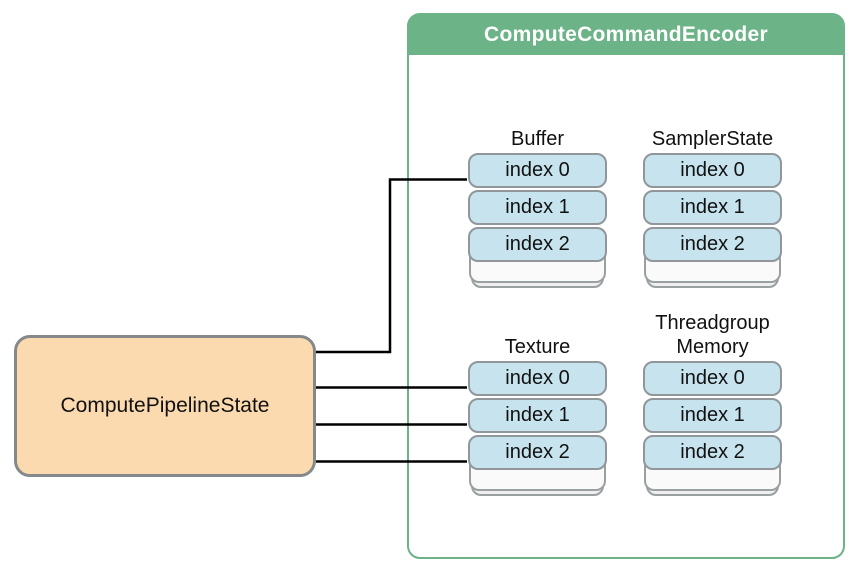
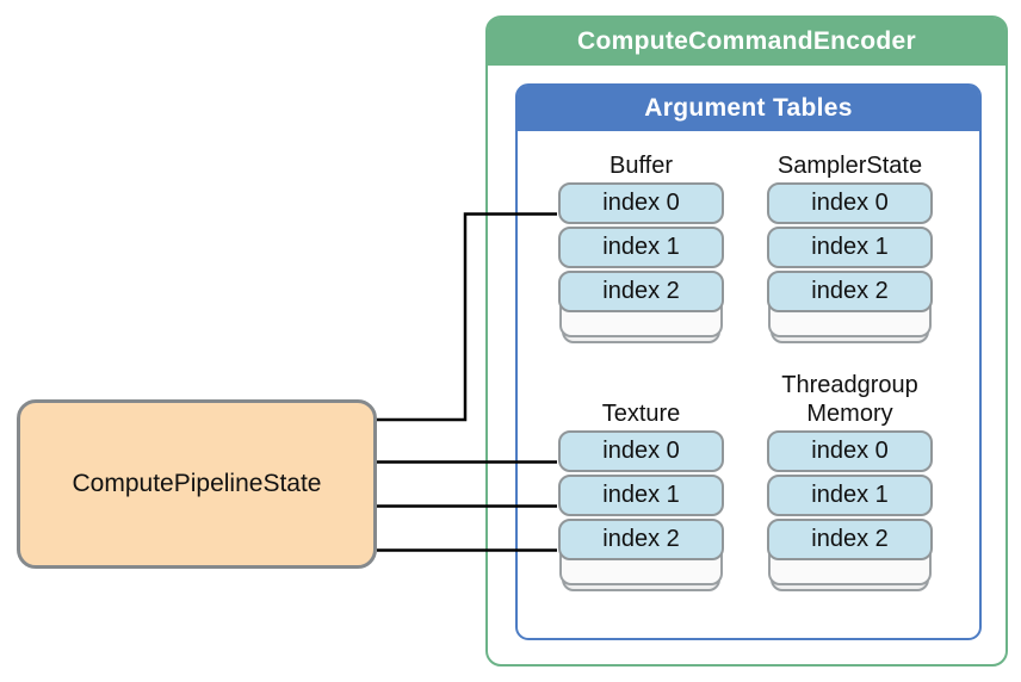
  ComputeCommandEncoder
+ Argument Tables
  Buffer
  index 0
  index 1
  index 2
  SamplerState
  index 0
  index 1
  index 2
  Texture
  index 0
  index 1
  index 2
  Threadgroup Memory
  index 0
  index 1
  index 2
  ComputePipelineState
